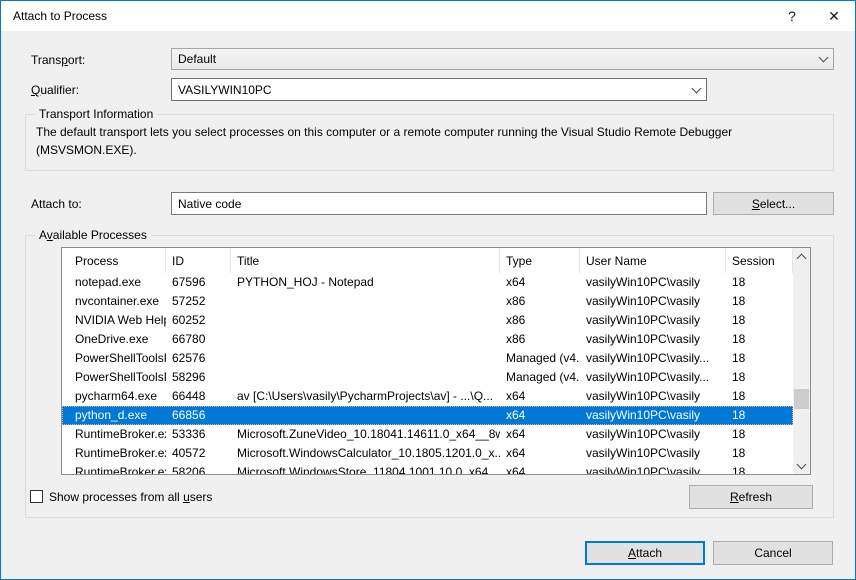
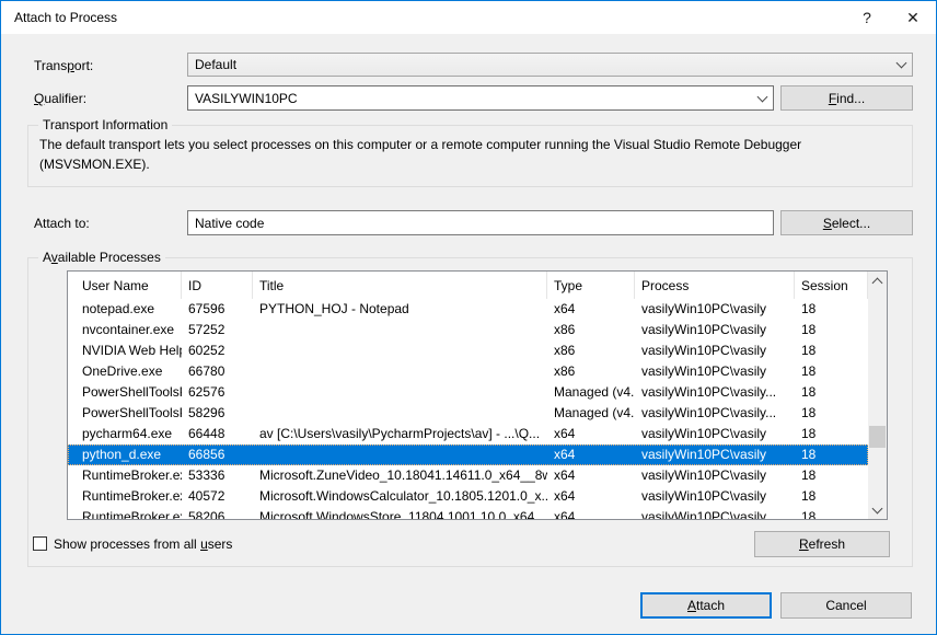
  Attach to Process
  ?
  ✕
  Transport:
  Default
  Qualifier:
  VASILYWIN10PC
+ Find...
  Transport Information
  The default transport lets you select processes on this computer or a remote computer running the Visual Studio Remote Debugger (MSVSMON.EXE).
  Attach to:
  Native code
  Select...
  Available Processes
- Process
+ User Name
  ID
  Title
  Type
- User Name
+ Process
  Session
  notepad.exe
  67596
  PYTHON_HOJ - Notepad
  x64
  vasilyWin10PC\vasily
  18
  nvcontainer.exe
  57252
  x86
  vasilyWin10PC\vasily
  18
  60252
  x86
  vasilyWin10PC\vasily
  18
  OneDrive.exe
  66780
  x86
  vasilyWin10PC\vasily
  18
  62576
  Managed (v4.
  vasilyWin10PC\vasily...
  18
  58296
  Managed (v4.
  vasilyWin10PC\vasily...
  18
  pycharm64.exe
  66448
  av [C:\Users\vasily\PycharmProjects\av] - ...\Q...
  x64
  vasilyWin10PC\vasily
  18
  python_d.exe
  66856
  x64
  vasilyWin10PC\vasily
  18
  RuntimeBroker.e
  53336
  Microsoft.ZuneVideo_10.18041.14611.0_x64__8w
  x64
  vasilyWin10PC\vasily
  18
  RuntimeBroker.e
  40572
  Microsoft.WindowsCalculator_10.1805.1201.0_x..
  x64
  vasilyWin10PC\vasily
  18
  RuntimeBroker.e
  58206
  Microsoft.WindowsStore_11804.1001.10.0_x64
  x64
  vasilyWin10PC\vasily
  18
  Show processes from all users
  Refresh
  Attach
  Cancel
